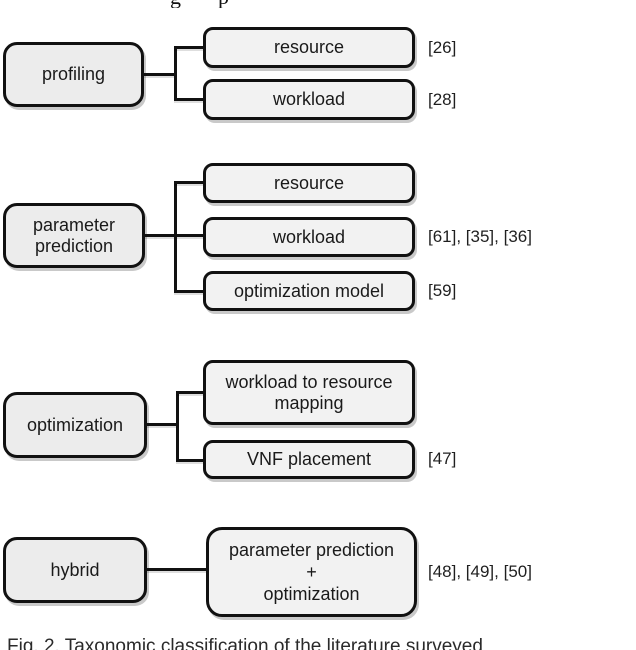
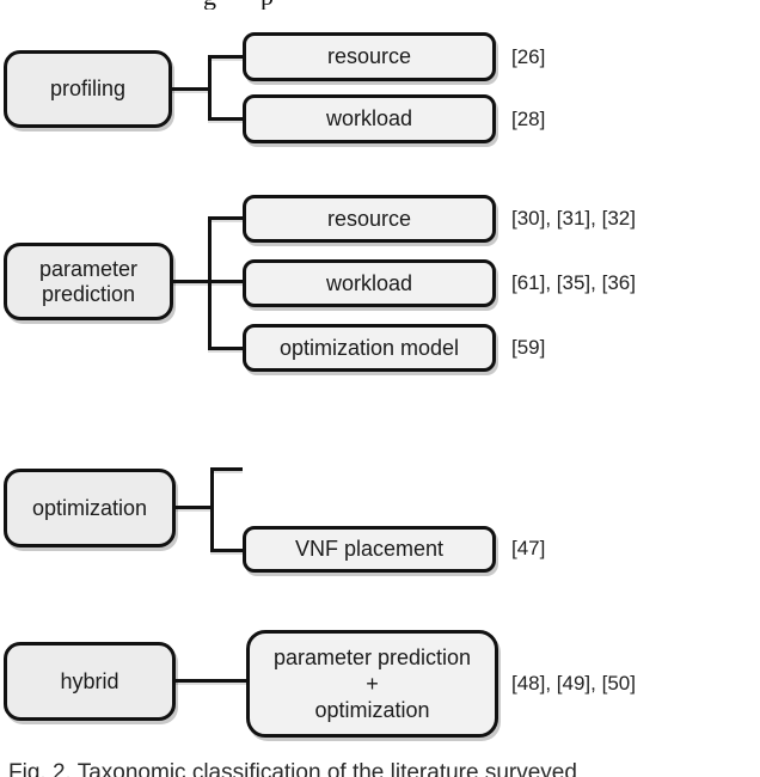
  profiling
  resource
  [26]
  workload
  [28]
  parameter
  prediction
  resource
+ [30], [31], [32]
  workload
  [61], [35], [36]
  optimization model
  [59]
  optimization
- workload to resource
- mapping
  VNF placement
  [47]
  hybrid
  parameter prediction
  +
  optimization
  [48], [49], [50]
  Fig. 2. Taxonomic classification of the literature surveyed
